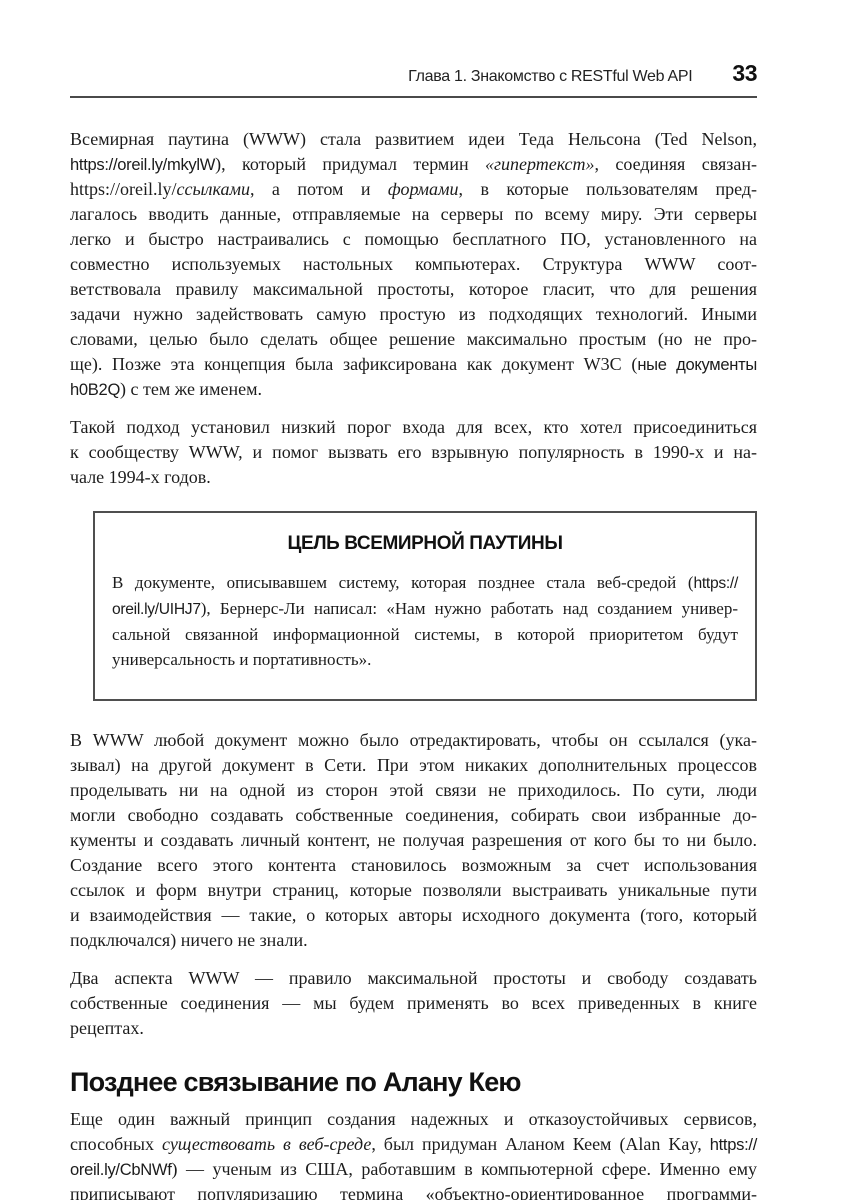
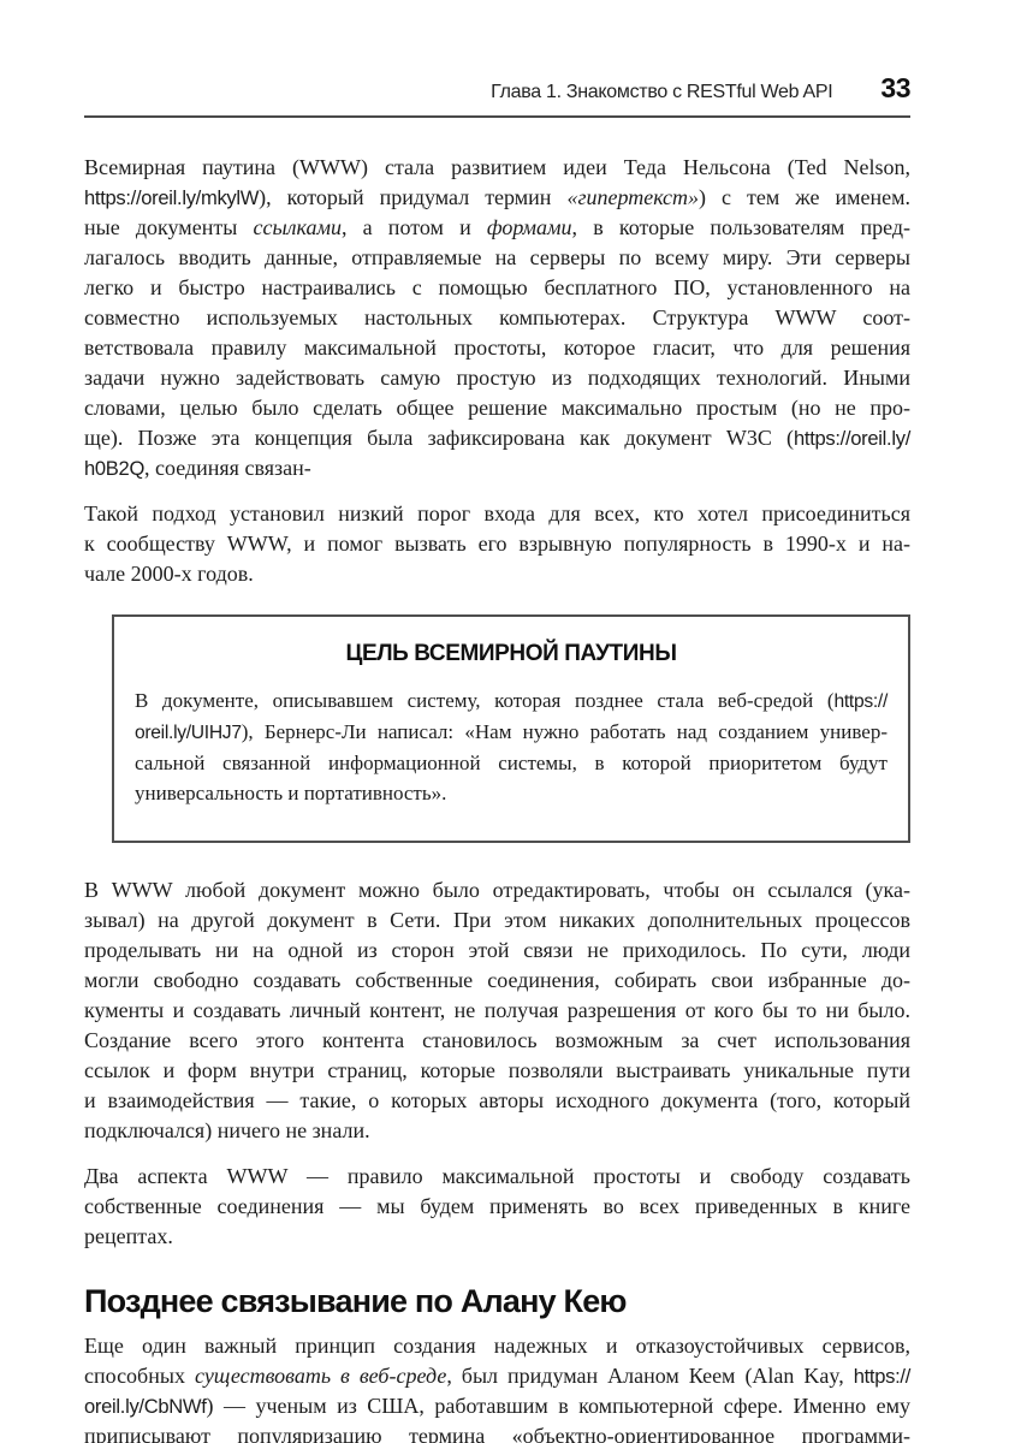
  Глава 1. Знакомство с RESTful Web API
  33
  Всемирная паутина (WWW) стала развитием идеи Теда Нельсона (Ted Nelson,
- https://oreil.ly/mkylW), который придумал термин «гипертекст», соединяя связан-
+ https://oreil.ly/mkylW), который придумал термин «гипертекст») с тем же именем.
- https://oreil.ly/ссылками, а потом и формами, в которые пользователям пред-
+ ные документы ссылками, а потом и формами, в которые пользователям пред-
  лагалось вводить данные, отправляемые на серверы по всему миру. Эти серверы
  легко и быстро настраивались с помощью бесплатного ПО, установленного на
  совместно используемых настольных компьютерах. Структура WWW соот-
  ветствовала правилу максимальной простоты, которое гласит, что для решения
  задачи нужно задействовать самую простую из подходящих технологий. Иными
  словами, целью было сделать общее решение максимально простым (но не про-
- ще). Позже эта концепция была зафиксирована как документ W3C (ные документы
+ ще). Позже эта концепция была зафиксирована как документ W3C (https://oreil.ly/
- h0B2Q) с тем же именем.
+ h0B2Q, соединяя связан-
  Такой подход установил низкий порог входа для всех, кто хотел присоединиться
  к сообществу WWW, и помог вызвать его взрывную популярность в 1990-х и на-
- чале 1994-х годов.
+ чале 2000-х годов.
  ЦЕЛЬ ВСЕМИРНОЙ ПАУТИНЫ
  В документе, описывавшем систему, которая позднее стала веб-средой (https://
  oreil.ly/UIHJ7), Бернерс-Ли написал: «Нам нужно работать над созданием универ-
  сальной связанной информационной системы, в которой приоритетом будут
  универсальность и портативность».
  В WWW любой документ можно было отредактировать, чтобы он ссылался (ука-
  зывал) на другой документ в Сети. При этом никаких дополнительных процессов
  проделывать ни на одной из сторон этой связи не приходилось. По сути, люди
  могли свободно создавать собственные соединения, собирать свои избранные до-
  кументы и создавать личный контент, не получая разрешения от кого бы то ни было.
  Создание всего этого контента становилось возможным за счет использования
  ссылок и форм внутри страниц, которые позволяли выстраивать уникальные пути
  и взаимодействия — такие, о которых авторы исходного документа (того, который
  подключался) ничего не знали.
  Два аспекта WWW — правило максимальной простоты и свободу создавать
  собственные соединения — мы будем применять во всех приведенных в книге
  рецептах.
  Позднее связывание по Алану Кею
  Еще один важный принцип создания надежных и отказоустойчивых сервисов,
  способных существовать в веб-среде, был придуман Аланом Кеем (Alan Kay, https://
  oreil.ly/CbNWf) — ученым из США, работавшим в компьютерной сфере. Именно ему
  приписывают популяризацию термина «объектно-ориентированное программи-
